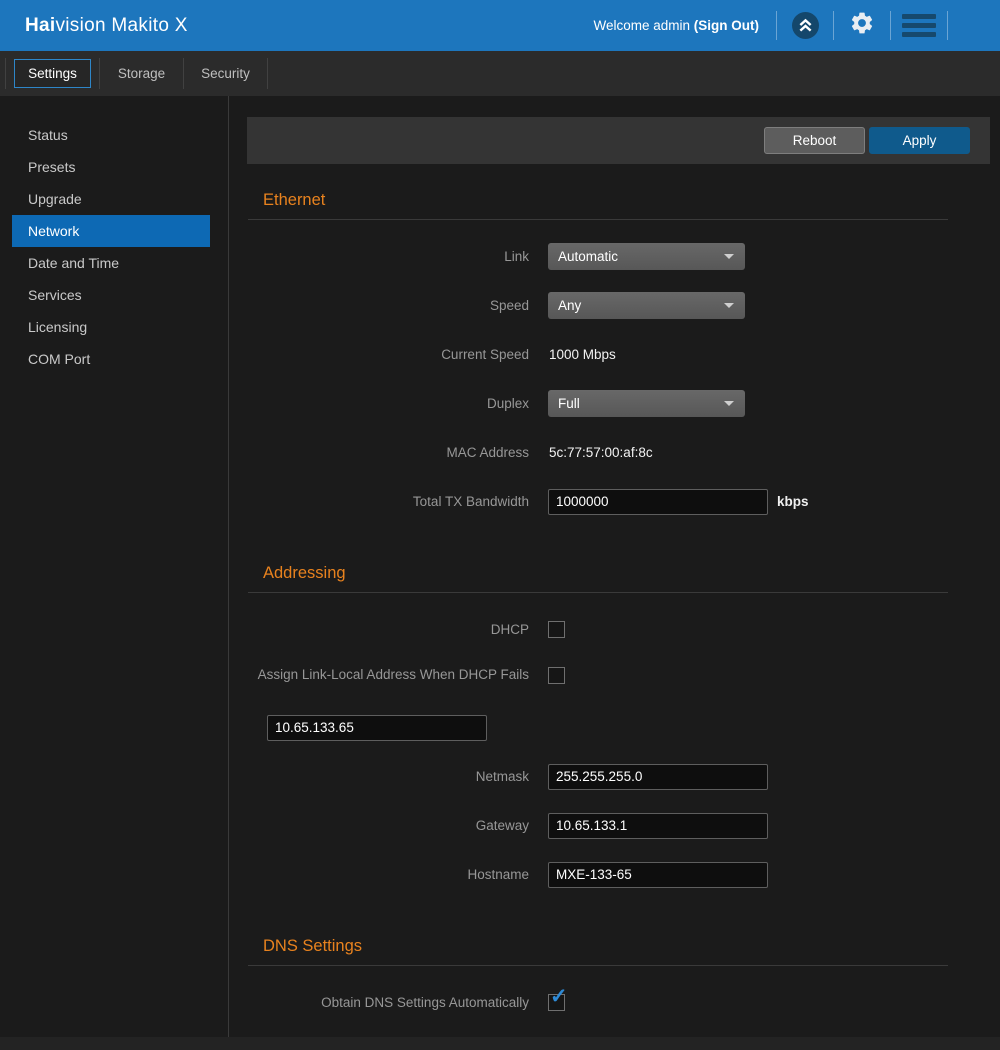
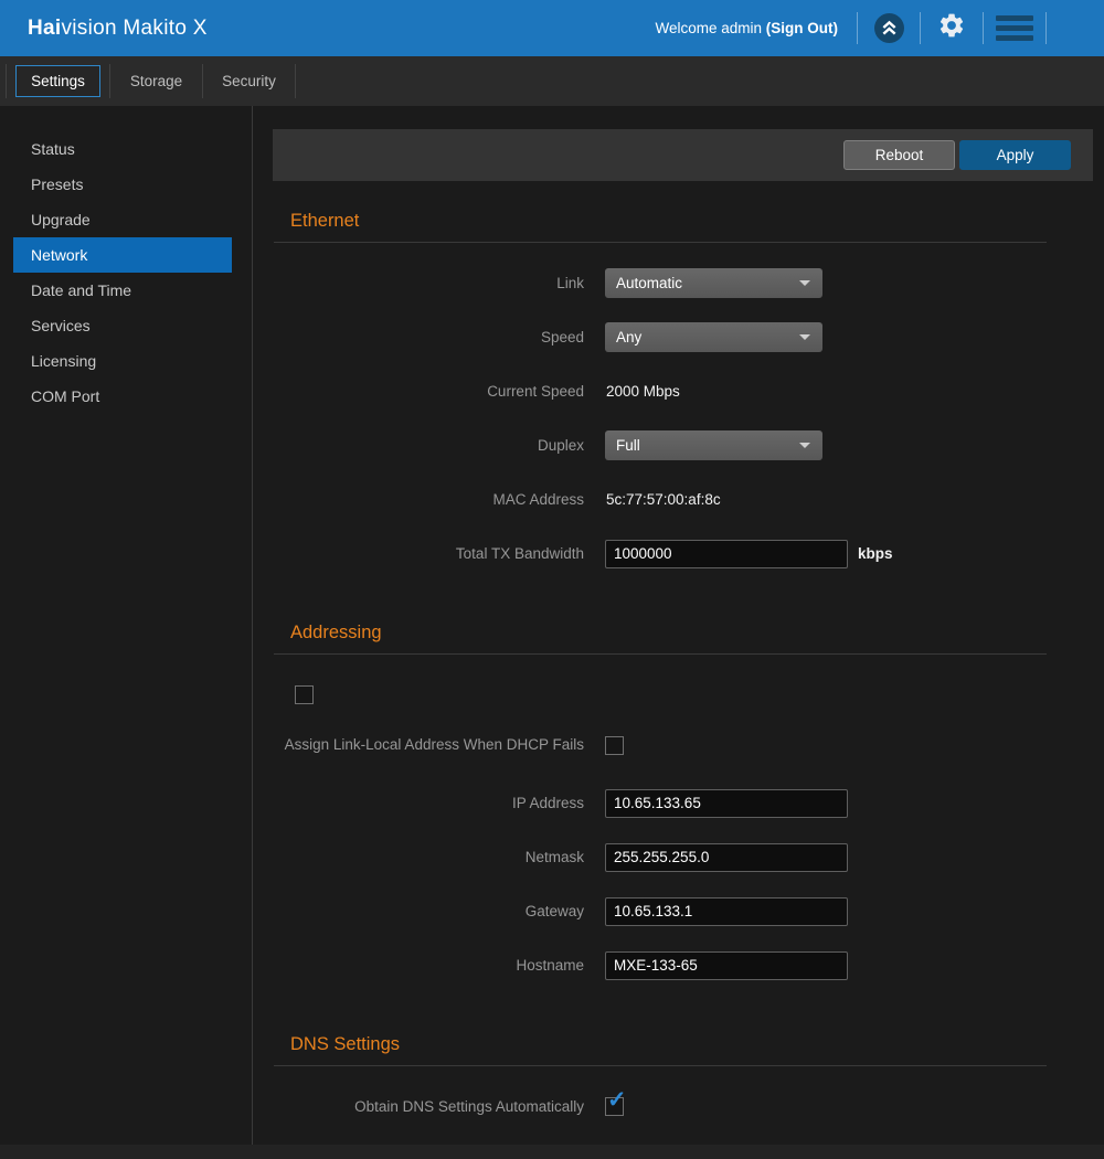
  Haivision Makito X
  Welcome admin (Sign Out)
  Settings
  Storage
  Security
  Status
  Presets
  Upgrade
  Network
  Date and Time
  Services
  Licensing
  COM Port
  Reboot
  Apply
  Ethernet
  Link
  Automatic
  Speed
  Any
  Current Speed
- 1000 Mbps
+ 2000 Mbps
  Duplex
  Full
  MAC Address
  5c:77:57:00:af:8c
  Total TX Bandwidth
  1000000
  kbps
  Addressing
- DHCP
  Assign Link-Local Address When DHCP Fails
+ IP Address
  10.65.133.65
  Netmask
  255.255.255.0
  Gateway
  10.65.133.1
  Hostname
  MXE-133-65
  DNS Settings
  Obtain DNS Settings Automatically
  ✓
